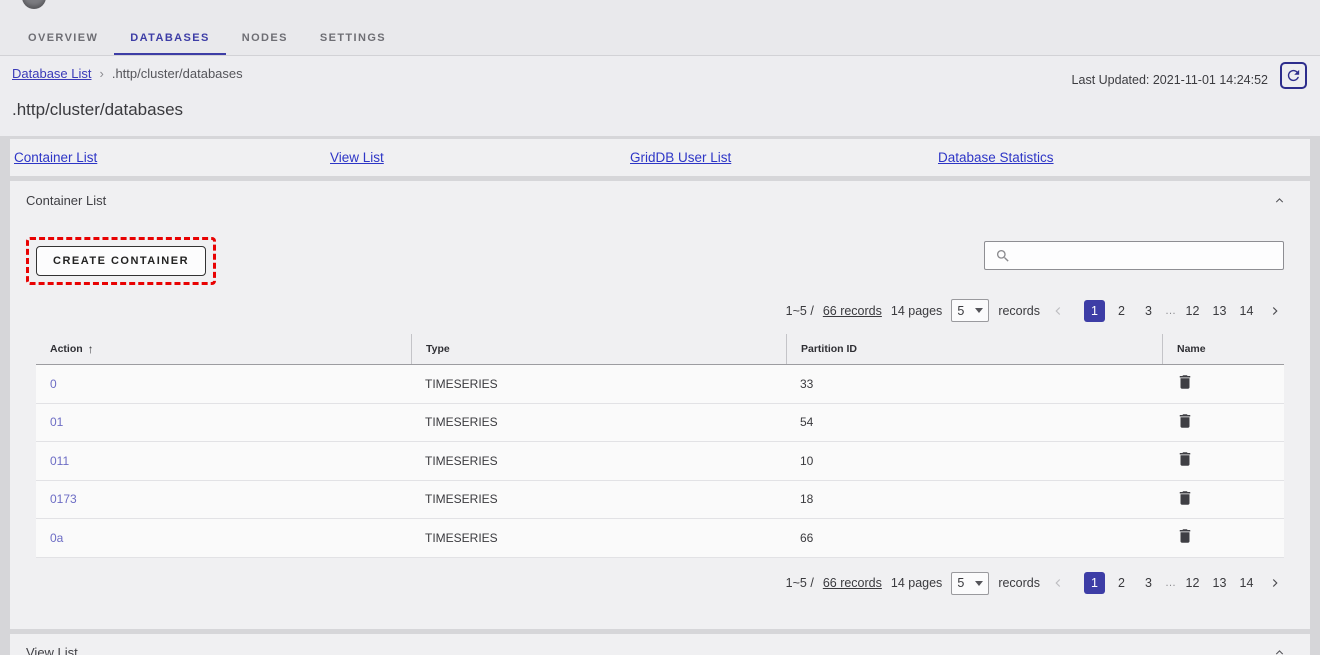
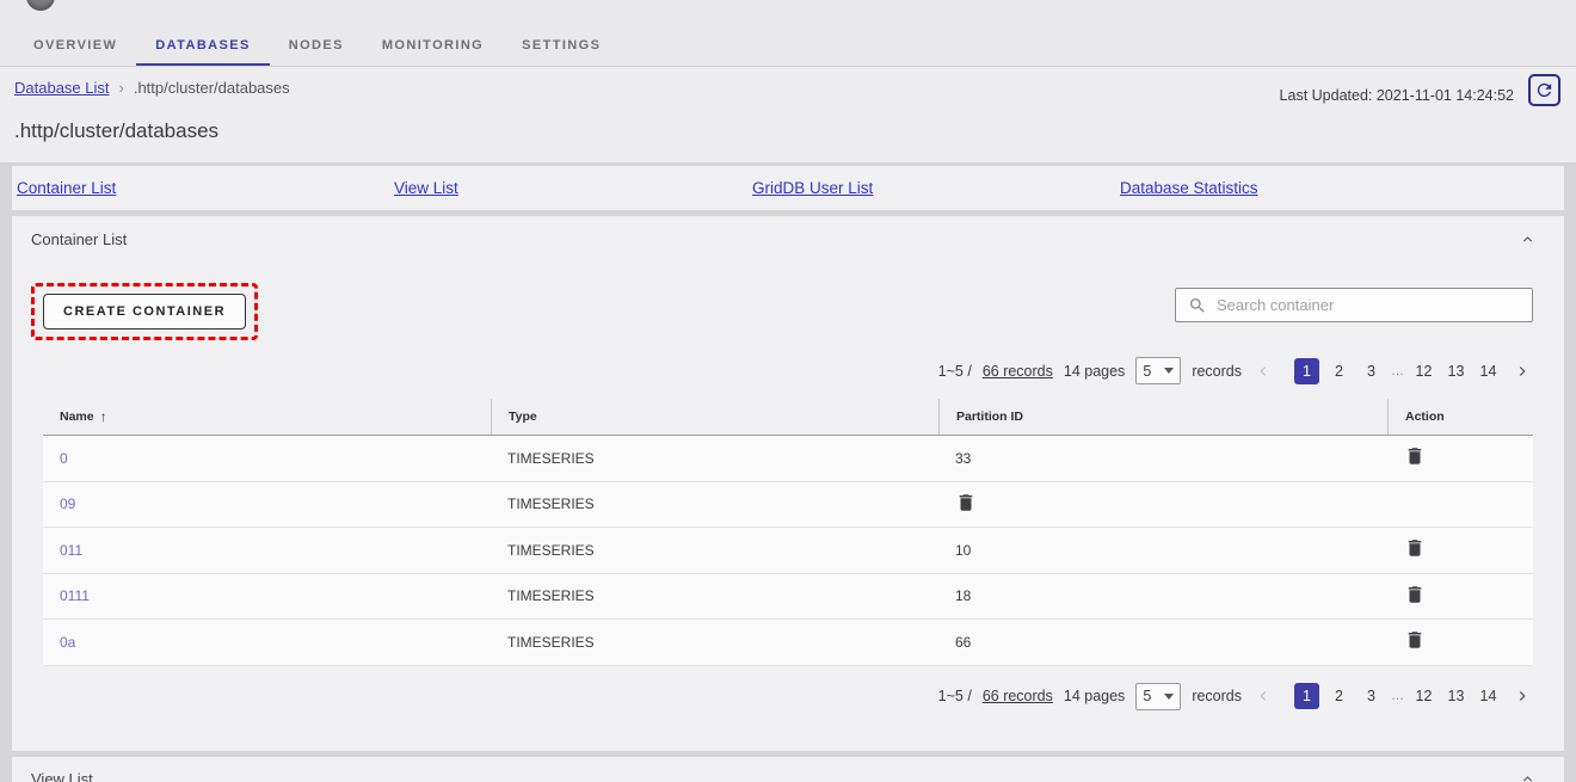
  OVERVIEW
  DATABASES
  NODES
+ MONITORING
  SETTINGS
  Database List
  ›
  .http/cluster/databases
  .http/cluster/databases
  Last Updated: 2021-11-01 14:24:52
  Container List
  View List
  GridDB User List
  Database Statistics
  Container List
  CREATE CONTAINER
+ Search container
  1~5 /
  66 records
  14 pages
  5
  records
  1
  2
  3
  …
  12
  13
  14
- Action
+ Name
  ↑
  Type
  Partition ID
- Name
+ Action
  0
  TIMESERIES
  33
- 01
+ 09
  TIMESERIES
- 54
  011
  TIMESERIES
  10
- 0173
+ 0111
  TIMESERIES
  18
  0a
  TIMESERIES
  66
  1~5 /
  66 records
  14 pages
  5
  records
  1
  2
  3
  …
  12
  13
  14
  View List
